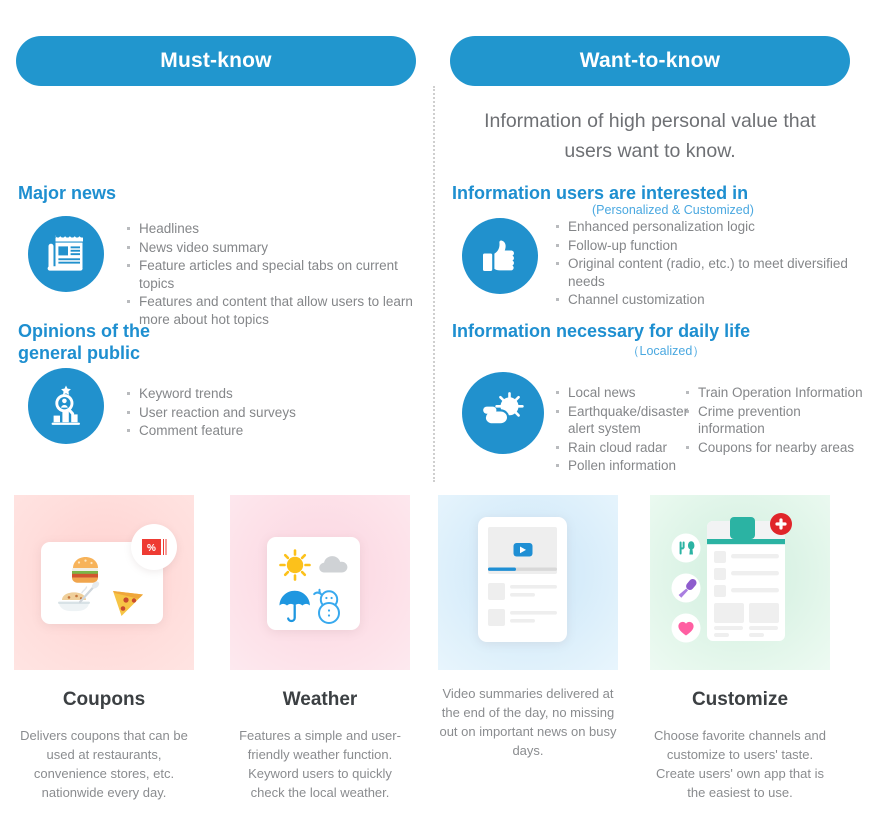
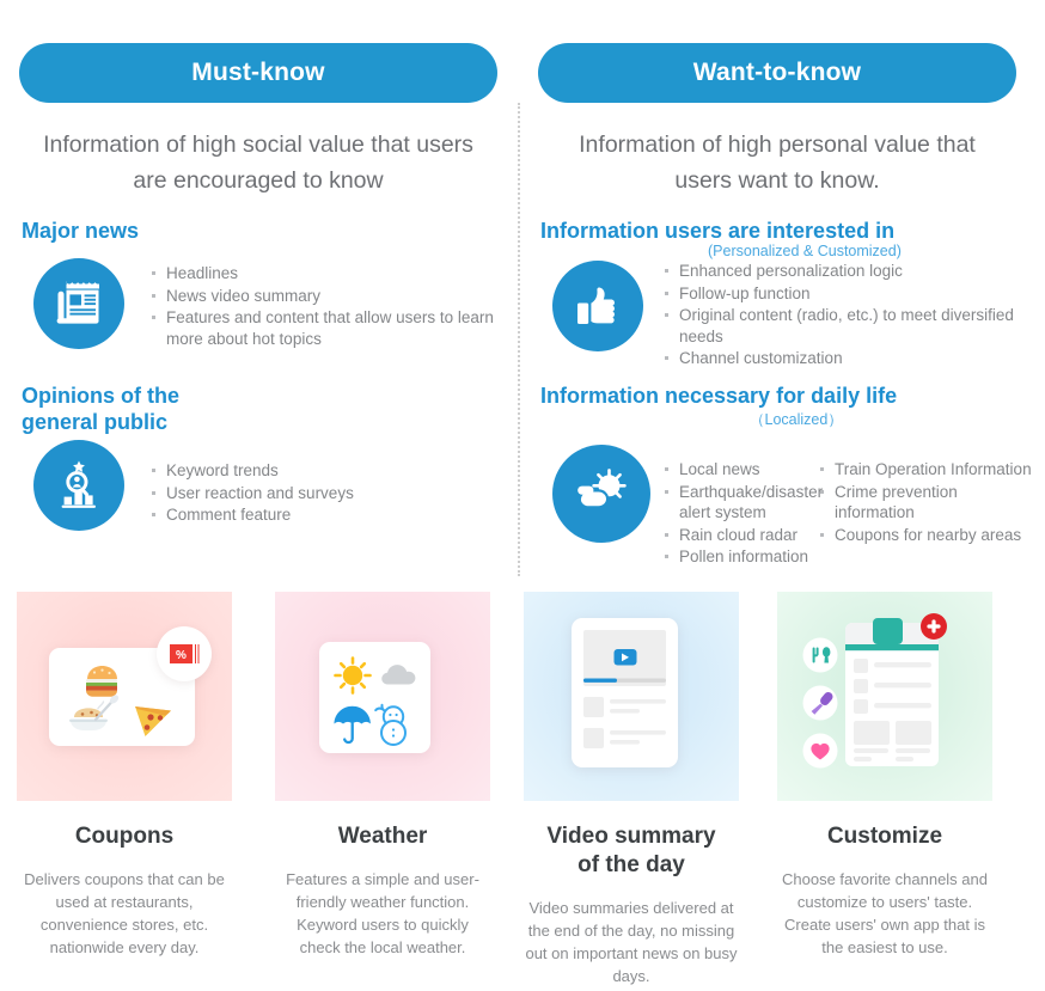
  Must-know
+ Information of high social value that users are encouraged to know
  Major news
  Headlines
  News video summary
- Feature articles and special tabs on current topics
  Features and content that allow users to learn more about hot topics
  Opinions of the
  general public
  Keyword trends
  User reaction and surveys
  Comment feature
  Want-to-know
  Information of high personal value that users want to know.
  Information users are interested in
  (Personalized & Customized)
  Enhanced personalization logic
  Follow-up function
  Original content (radio, etc.) to meet diversified needs
  Channel customization
  Information necessary for daily life
  （Localized）
  Local news
  Earthquake/disaste alert system
  Rain cloud radar
  Pollen information
  Train Operation Information
  Crime prevention information
  Coupons for nearby areas
  %
  Coupons
  Delivers coupons that can be used at restaurants, convenience stores, etc. nationwide every day.
  Weather
  Features a simple and user-friendly weather function. Keyword users to quickly check the local weather.
+ Video summary
+ of the day
  Video summaries delivered at the end of the day, no missing out on important news on busy days.
  Customize
  Choose favorite channels and customize to users' taste. Create users' own app that is the easiest to use.
